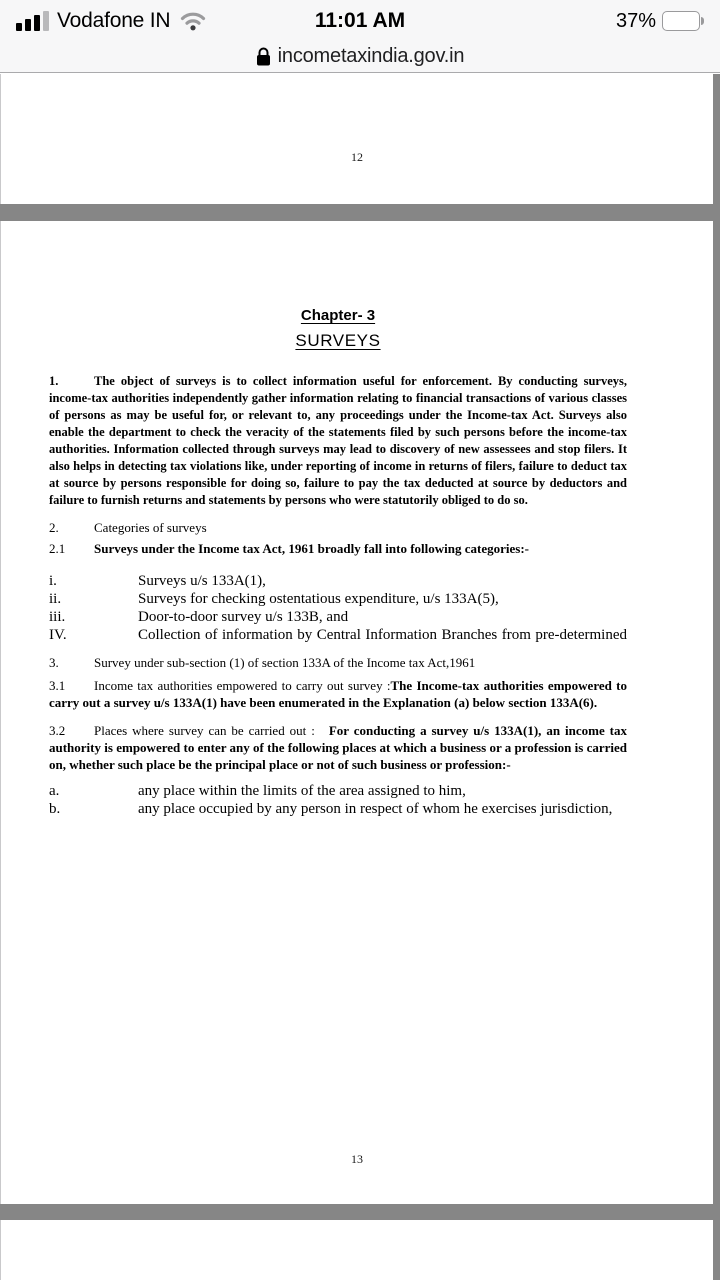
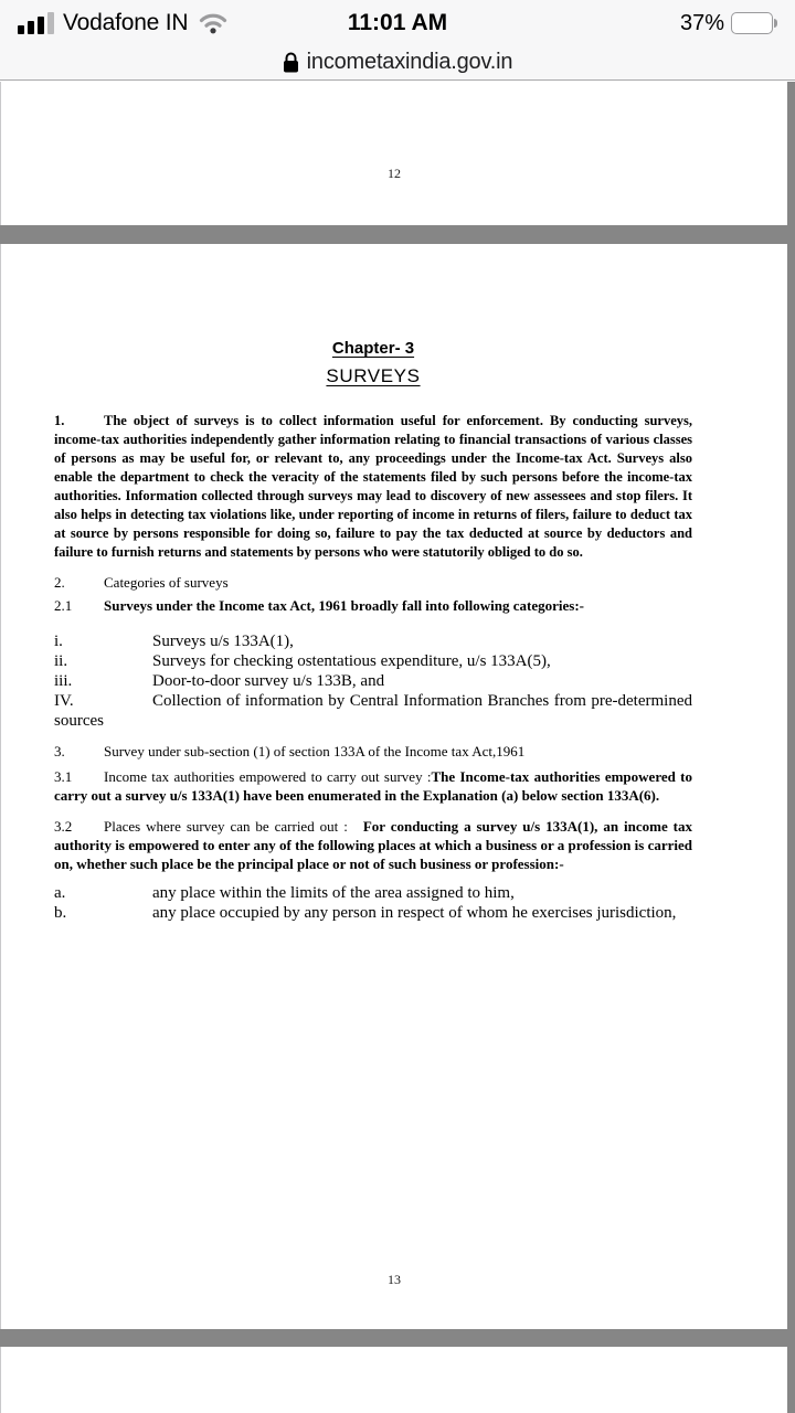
  Vodafone IN
  11:01 AM
  37%
  incometaxindia.gov.in
  12
  Chapter- 3
  SURVEYS
  1. The object of surveys is to collect information useful for enforcement. By conducting surveys, income-tax authorities independently gather information relating to financial transactions of various classes of persons as may be useful for, or relevant to, any proceedings under the Income-tax Act. Surveys also enable the department to check the veracity of the statements filed by such persons before the income-tax authorities. Information collected through surveys may lead to discovery of new assessees and stop filers. It also helps in detecting tax violations like, under reporting of income in returns of filers, failure to deduct tax at source by persons responsible for doing so, failure to pay the tax deducted at source by deductors and failure to furnish returns and statements by persons who were statutorily obliged to do so.
  2. Categories of surveys
  2.1 Surveys under the Income tax Act, 1961 broadly fall into following categories:-
  i. Surveys u/s 133A(1),
  ii. Surveys for checking ostentatious expenditure, u/s 133A(5),
  iii. Door-to-door survey u/s 133B, and
  IV. Collection of information by Central Information Branches from pre-determined
+ sources
  3. Survey under sub-section (1) of section 133A of the Income tax Act,1961
  3.1 Income tax authorities empowered to carry out survey :The Income-tax authorities empowered to carry out a survey u/s 133A(1) have been enumerated in the Explanation (a) below section 133A(6).
  3.2 Places where survey can be carried out : For conducting a survey u/s 133A(1), an income tax authority is empowered to enter any of the following places at which a business or a profession is carried on, whether such place be the principal place or not of such business or profession:-
  a. any place within the limits of the area assigned to him,
  b. any place occupied by any person in respect of whom he exercises jurisdiction,
  13
